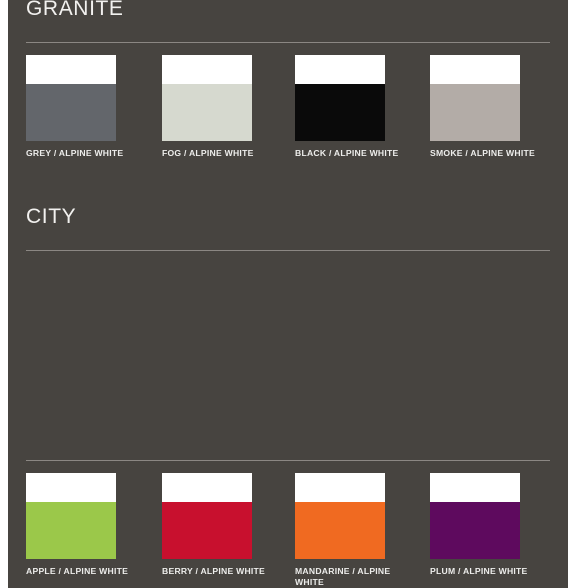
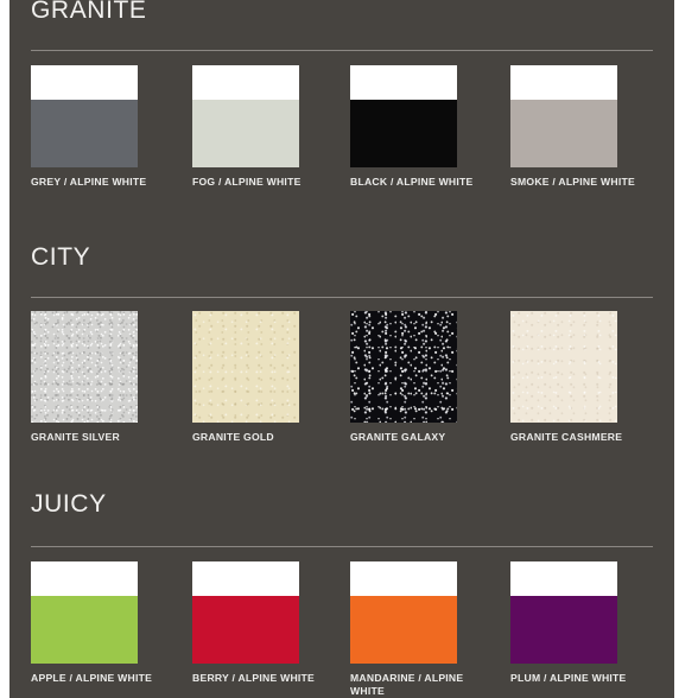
  GRANITE
  GREY / ALPINE WHITE
  FOG / ALPINE WHITE
  BLACK / ALPINE WHITE
  SMOKE / ALPINE WHITE
  CITY
+ GRANITE SILVER
+ GRANITE GOLD
+ GRANITE GALAXY
+ GRANITE CASHMERE
+ JUICY
  APPLE / ALPINE WHITE
  BERRY / ALPINE WHITE
  MANDARINE / ALPINE WHITE
  PLUM / ALPINE WHITE
